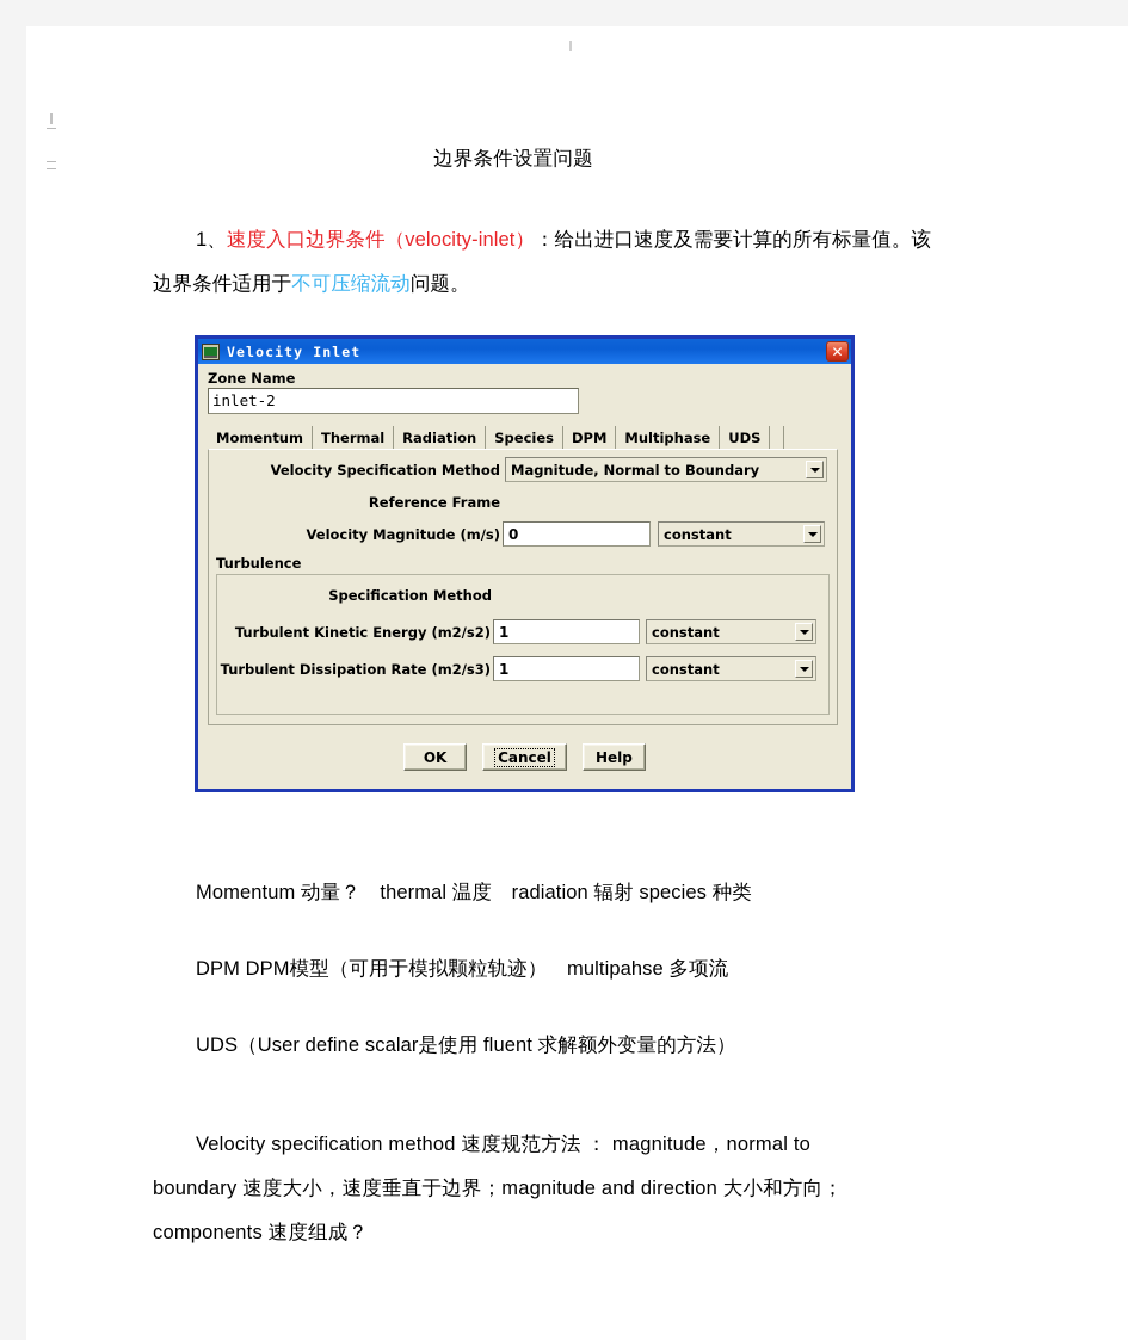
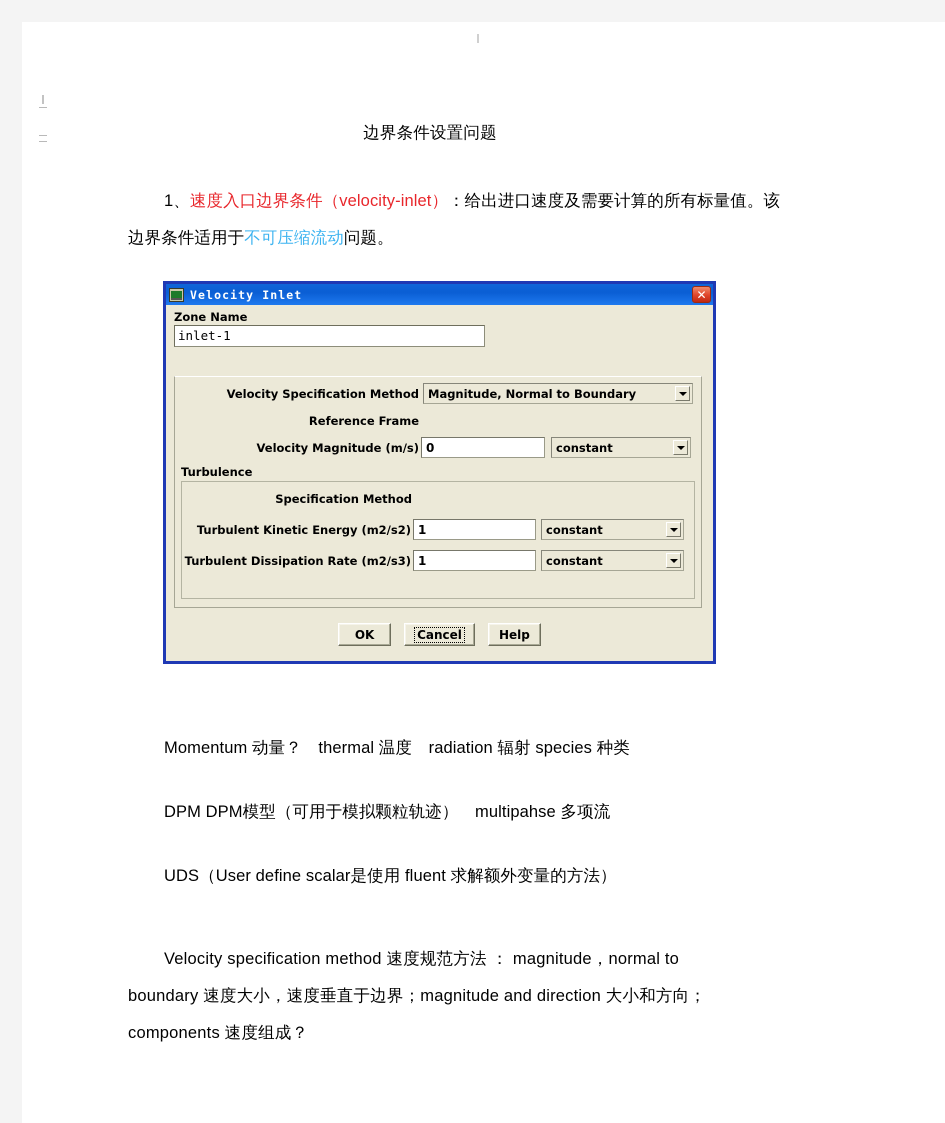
  边界条件设置问题
  1、速度入口边界条件（velocity-inlet）：给出进口速度及需要计算的所有标量值。该
  边界条件适用于不可压缩流动问题。
  Velocity Inlet
  ✕
  Zone Name
- inlet-2
+ inlet-1
- Momentum
- Thermal
- Radiation
- Species
- DPM
- Multiphase
- UDS
  Velocity Specification Method
  Magnitude, Normal to Boundary
  Reference Frame
  Velocity Magnitude (m/s)
  0
  constant
  Turbulence
  Specification Method
  Turbulent Kinetic Energy (m2/s2)
  1
  constant
  Turbulent Dissipation Rate (m2/s3)
  1
  constant
  OK
  Cancel
  Help
  Momentum 动量？ thermal 温度 radiation 辐射 species 种类
  DPM DPM模型（可用于模拟颗粒轨迹） multipahse 多项流
  UDS（User define scalar是使用 fluent 求解额外变量的方法）
  Velocity specification method 速度规范方法 ： magnitude，normal to
  boundary 速度大小，速度垂直于边界；magnitude and direction 大小和方向；
  components 速度组成？
